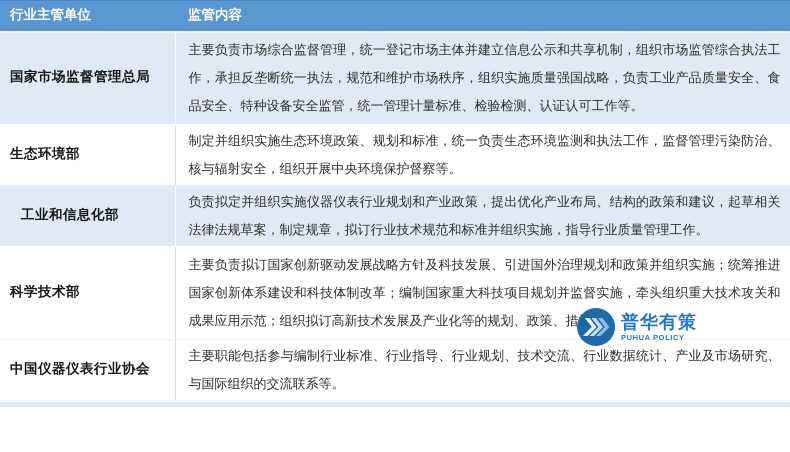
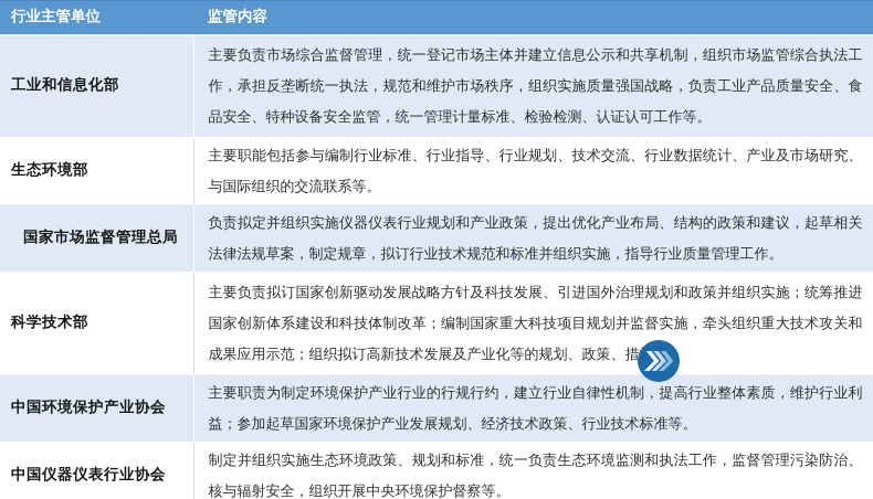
  行业主管单位	监管内容
- 国家市场监督管理总局	主要负责市场综合监督管理，统一登记市场主体并建立信息公示和共享机制，组织市场监管综合执法工作，承担反垄断统一执法，规范和维护市场秩序，组织实施质量强国战略，负责工业产品质量安全、食品安全、特种设备安全监管，统一管理计量标准、检验检测、认证认可工作等。
+ 工业和信息化部	主要负责市场综合监督管理，统一登记市场主体并建立信息公示和共享机制，组织市场监管综合执法工作，承担反垄断统一执法，规范和维护市场秩序，组织实施质量强国战略，负责工业产品质量安全、食品安全、特种设备安全监管，统一管理计量标准、检验检测、认证认可工作等。
- 生态环境部	制定并组织实施生态环境政策、规划和标准，统一负责生态环境监测和执法工作，监督管理污染防治、核与辐射安全，组织开展中央环境保护督察等。
+ 生态环境部	主要职能包括参与编制行业标准、行业指导、行业规划、技术交流、行业数据统计、产业及市场研究、与国际组织的交流联系等。
- 工业和信息化部	负责拟定并组织实施仪器仪表行业规划和产业政策，提出优化产业布局、结构的政策和建议，起草相关法律法规草案，制定规章，拟订行业技术规范和标准并组织实施，指导行业质量管理工作。
+ 国家市场监督管理总局	负责拟定并组织实施仪器仪表行业规划和产业政策，提出优化产业布局、结构的政策和建议，起草相关法律法规草案，制定规章，拟订行业技术规范和标准并组织实施，指导行业质量管理工作。
  科学技术部	主要负责拟订国家创新驱动发展战略方针及科技发展、引进国外治理规划和政策并组织实施；统筹推进国家创新体系建设和科技体制改革；编制国家重大科技项目规划并监督实施，牵头组织重大技术攻关和成果应用示范；组织拟订高新技术发展及产业化等的规划、政策、措
+ 中国环境保护产业协会	主要职责为制定环境保护产业行业的行规行约，建立行业自律性机制，提高行业整体素质，维护行业利益；参加起草国家环境保护产业发展规划、经济技术政策、行业技术标准等。
- 中国仪器仪表行业协会	主要职能包括参与编制行业标准、行业指导、行业规划、技术交流、行业数据统计、产业及市场研究、与国际组织的交流联系等。
+ 中国仪器仪表行业协会	制定并组织实施生态环境政策、规划和标准，统一负责生态环境监测和执法工作，监督管理污染防治、核与辐射安全，组织开展中央环境保护督察等。
- 普华有策
- PUHUA POLICY
